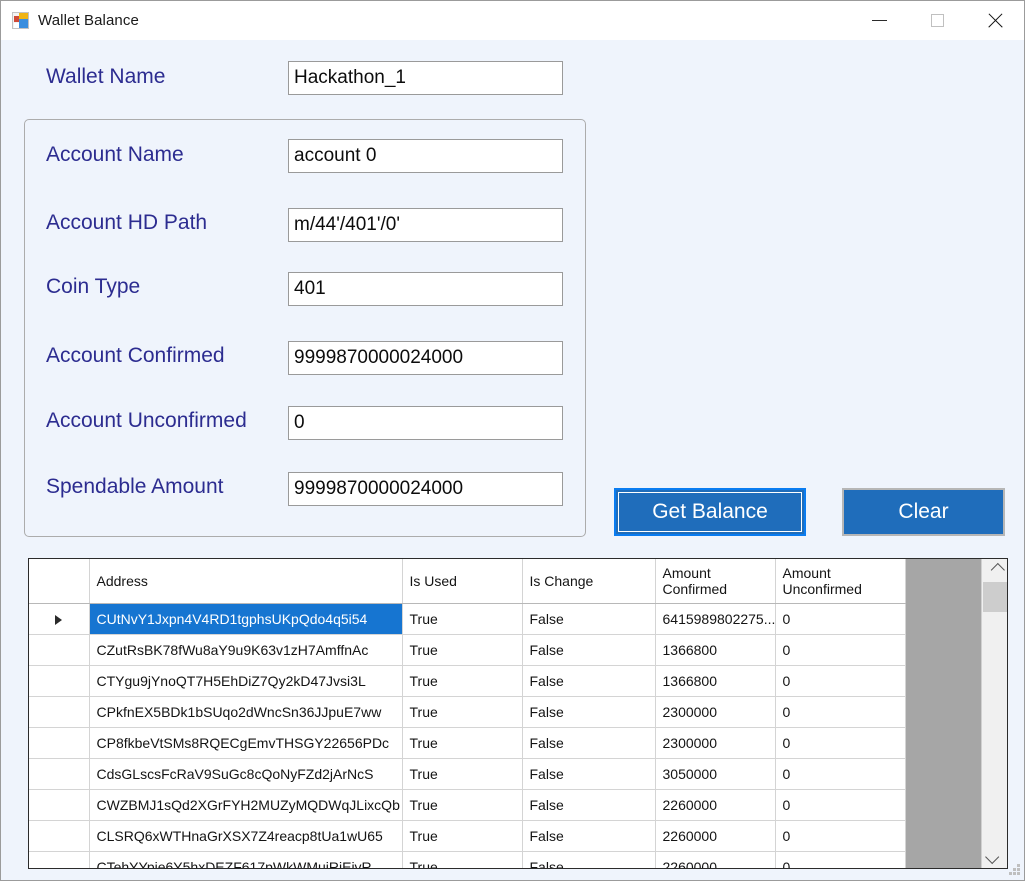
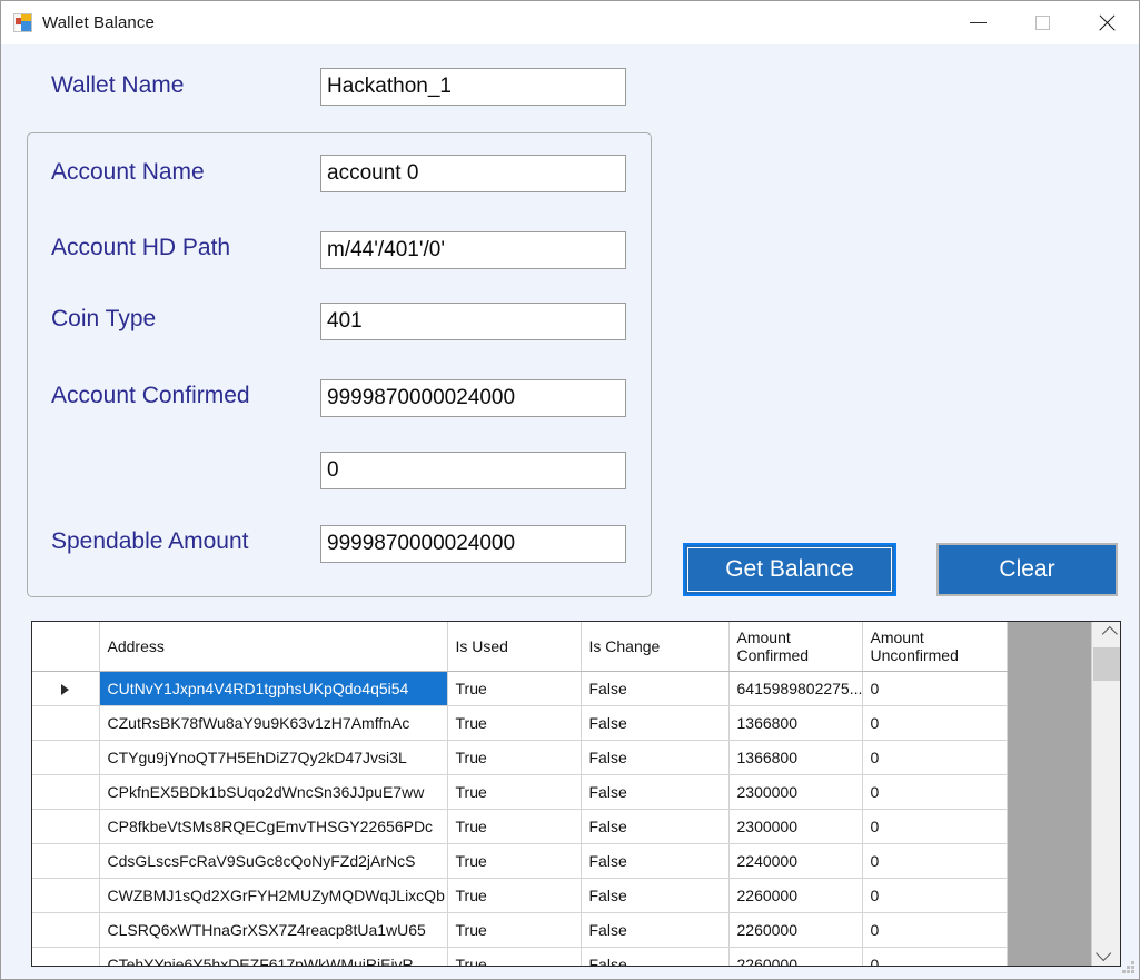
  Wallet Balance
  Wallet Name
  Hackathon_1
  Account Name
  account 0
  Account HD Path
  m/44'/401'/0'
  Coin Type
  401
  Account Confirmed
  9999870000024000
- Account Unconfirmed
  0
  Spendable Amount
  9999870000024000
  Get Balance
  Clear
  	Address	Is Used	Is Change	Amount Confirmed	Amount Unconfirmed
  	CUtNvY1Jxpn4V4RD1tgphsUKpQdo4q5i54	True	False	6415989802275...	0
  	CZutRsBK78fWu8aY9u9K63v1zH7AmffnAc	True	False	1366800	0
  	CTYgu9jYnoQT7H5EhDiZ7Qy2kD47Jvsi3L	True	False	1366800	0
  	CPkfnEX5BDk1bSUqo2dWncSn36JJpuE7ww	True	False	2300000	0
  	CP8fkbeVtSMs8RQECgEmvTHSGY22656PDc	True	False	2300000	0
- 	CdsGLscsFcRaV9SuGc8cQoNyFZd2jArNcS	True	False	3050000	0
+ 	CdsGLscsFcRaV9SuGc8cQoNyFZd2jArNcS	True	False	2240000	0
  	CWZBMJ1sQd2XGrFYH2MUZyMQDWqJLixcQb	True	False	2260000	0
  	CLSRQ6xWTHnaGrXSX7Z4reacp8tUa1wU65	True	False	2260000	0
  	CTehYYpie6Y5hxDEZF617pWkWMuiRiEivR	True	False	2260000	0
